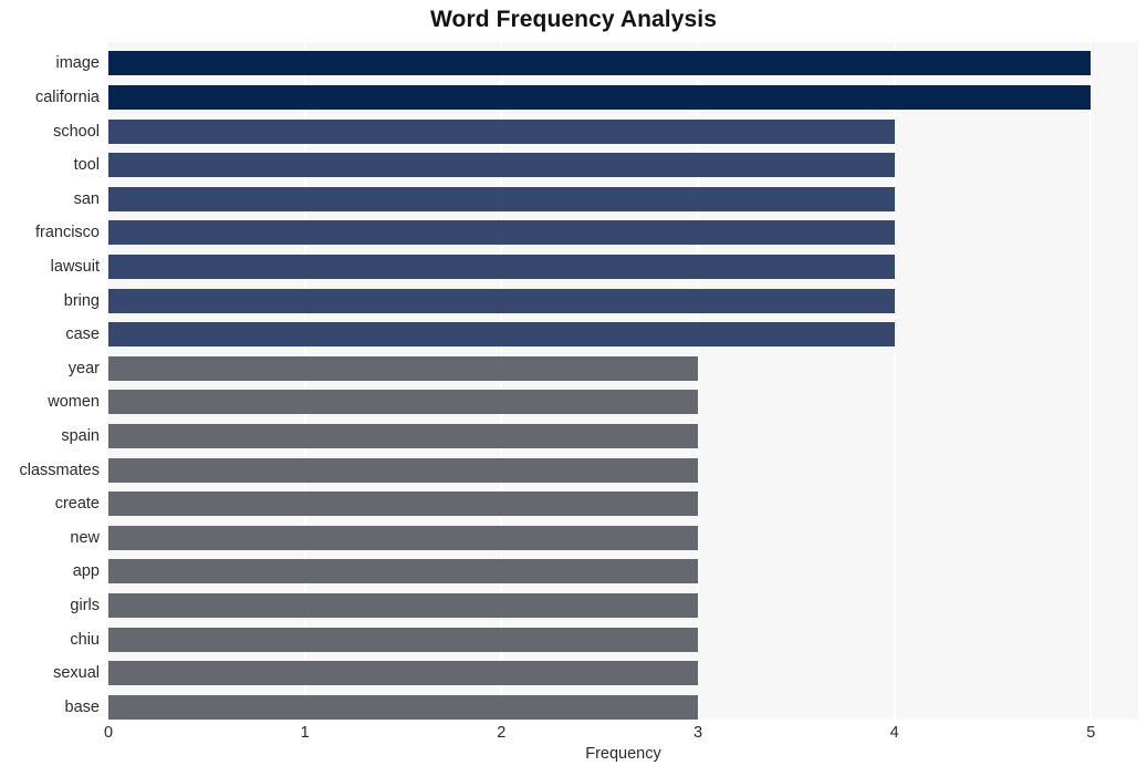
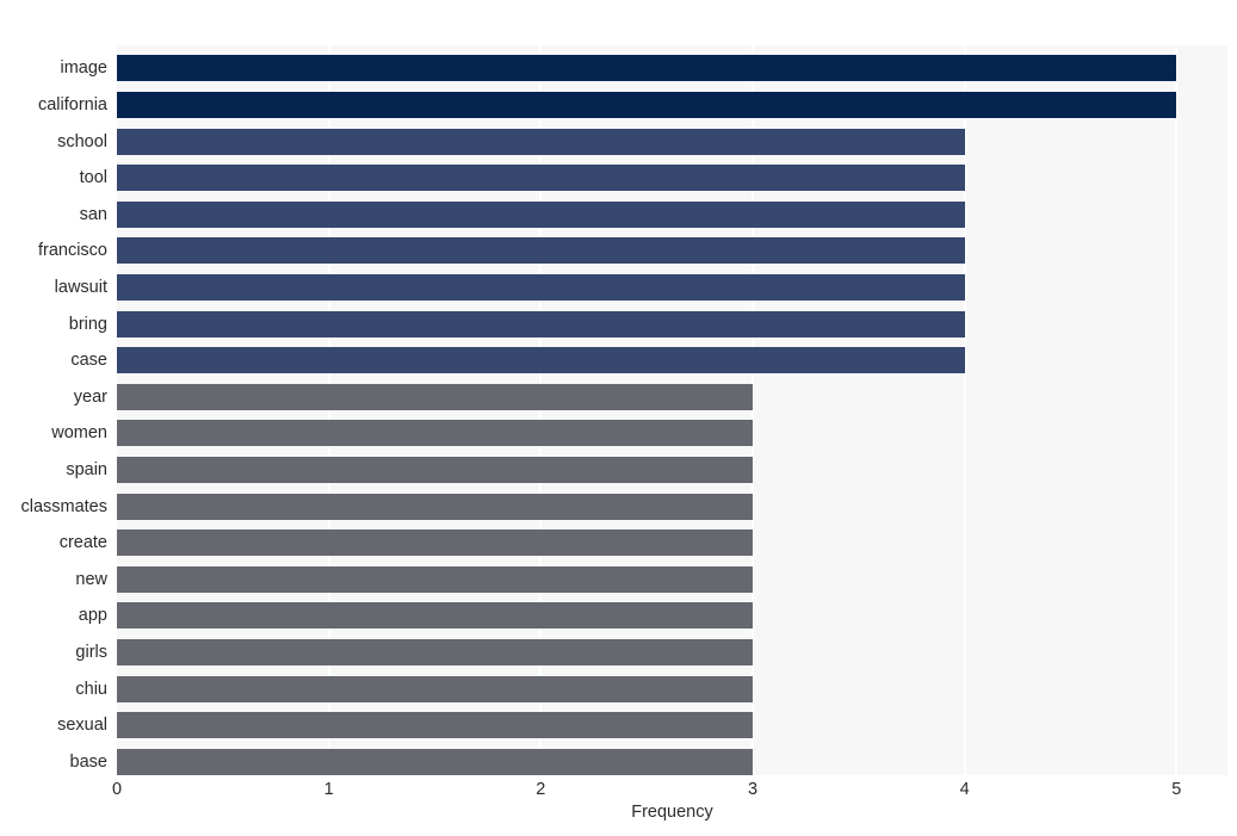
- Word Frequency Analysis
  image
  california
  school
  tool
  san
  francisco
  lawsuit
  bring
  case
  year
  women
  spain
  classmates
  create
  new
  app
  girls
  chiu
  sexual
  base
  0
  1
  2
  3
  4
  5
  Frequency
